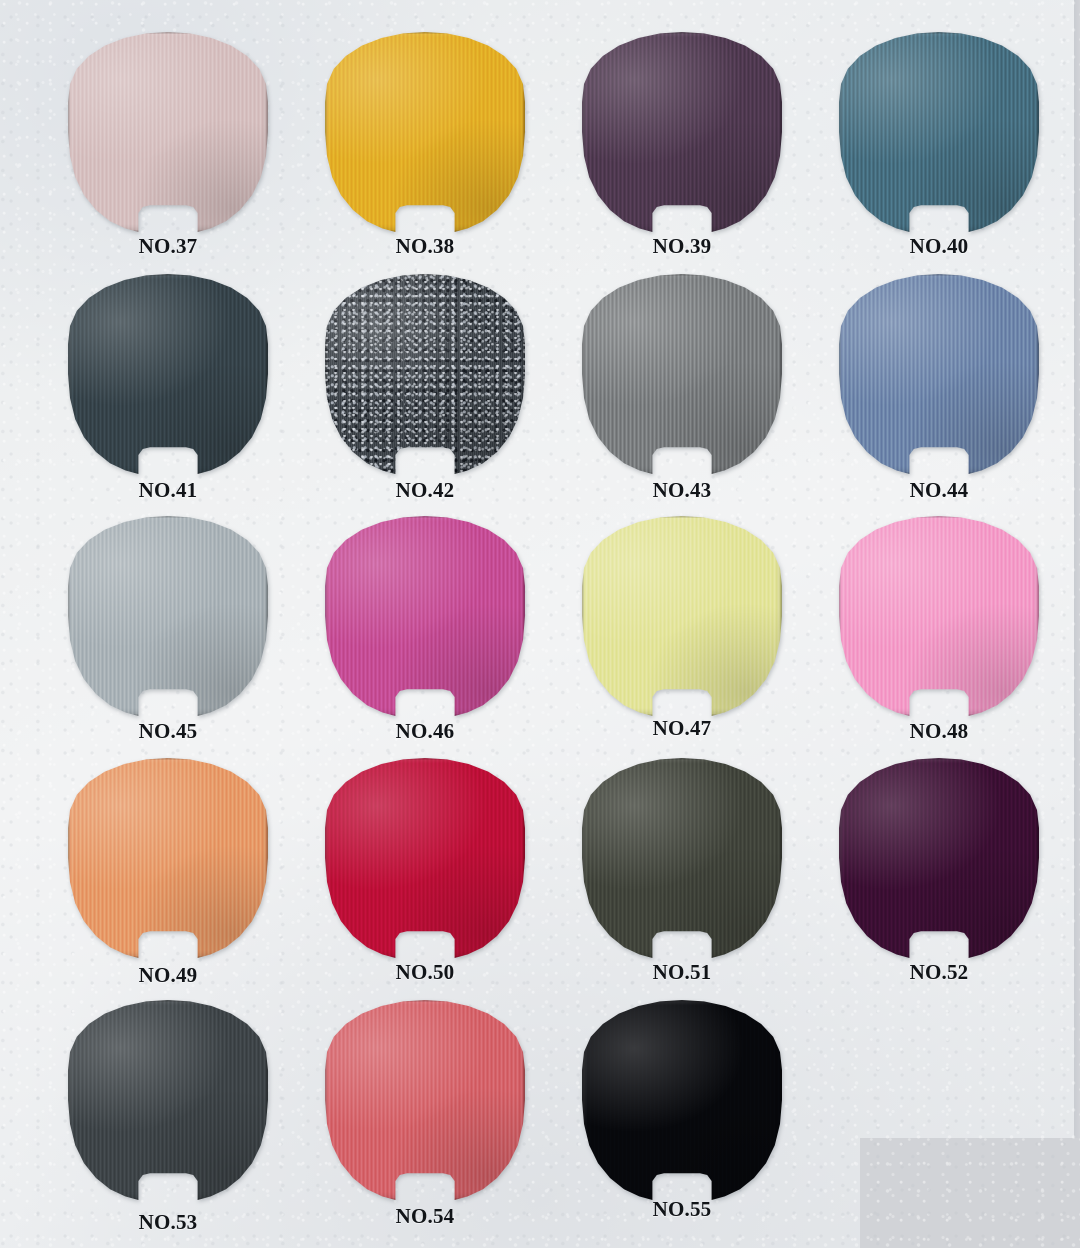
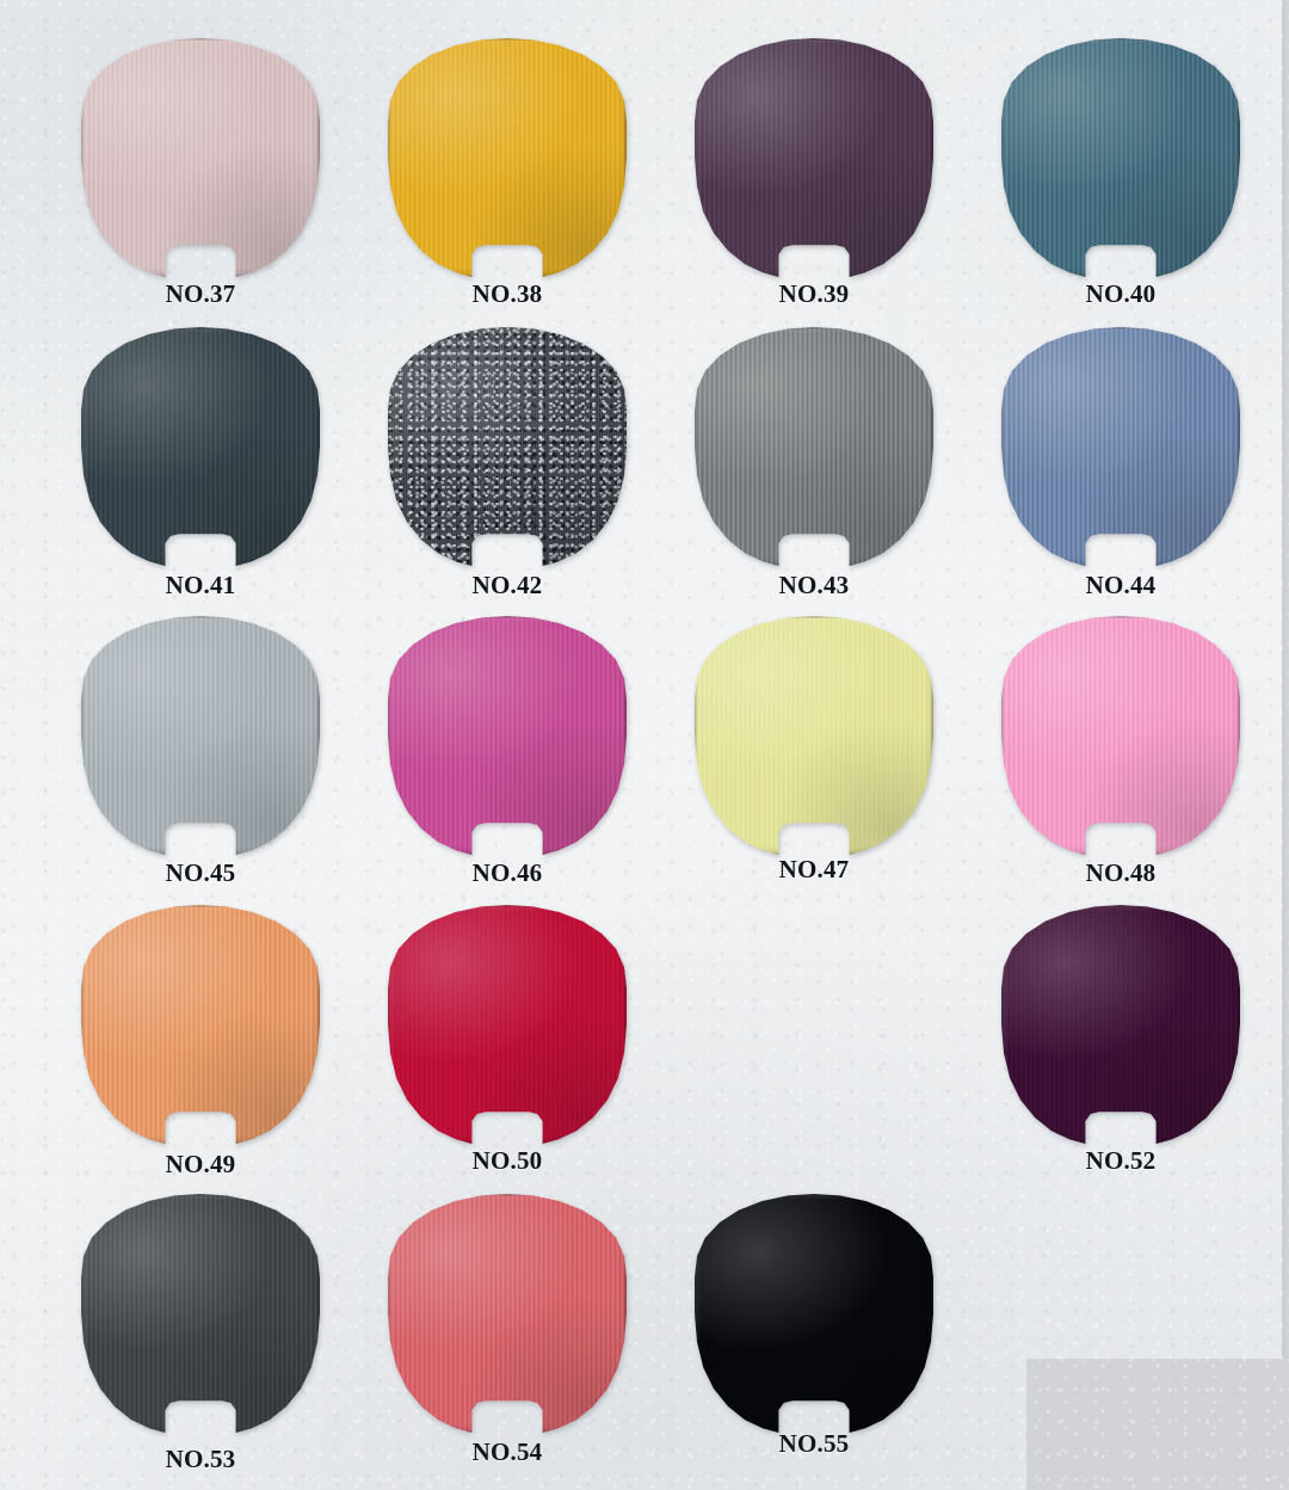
  NO.37
  NO.38
  NO.39
  NO.40
  NO.41
  NO.42
  NO.43
  NO.44
  NO.45
  NO.46
  NO.47
  NO.48
  NO.49
  NO.50
- NO.51
  NO.52
  NO.53
  NO.54
  NO.55
